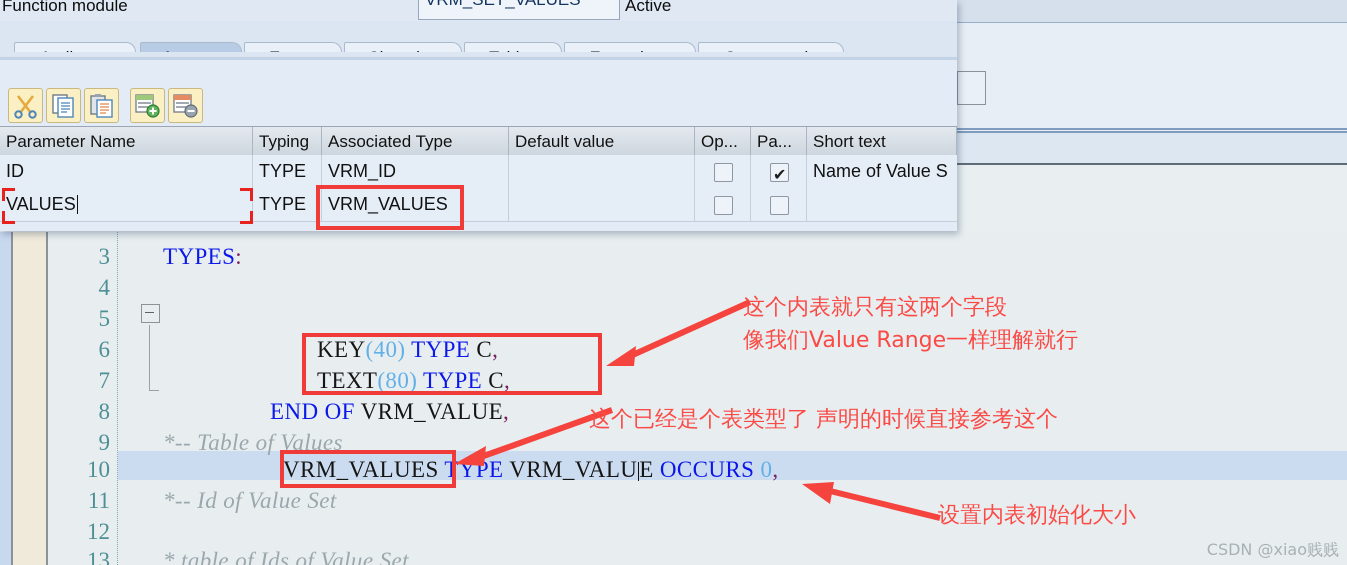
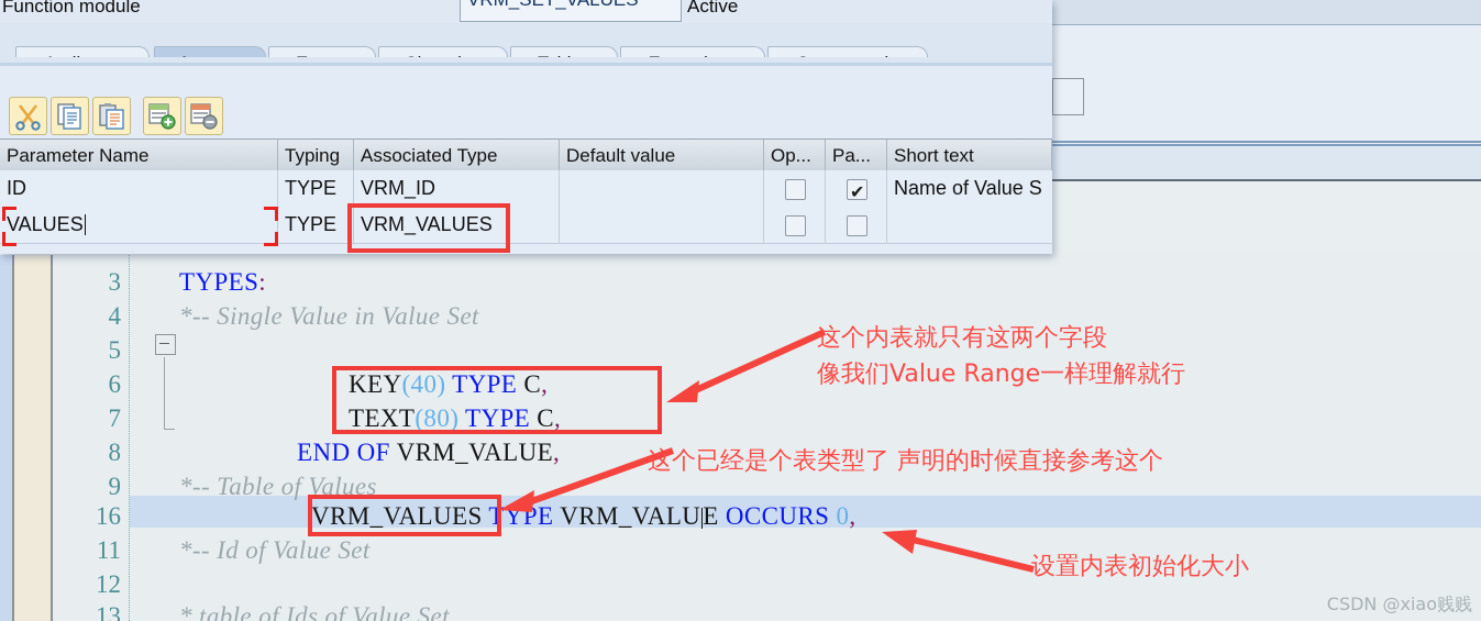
  3
  4
  5
  6
  7
  8
  9
- 10
+ 16
  11
  12
  13
  TYPES:
+ *-- Single Value in Value Set
  KEY(40) TYPE C,
  TEXT(80) TYPE C,
  END OF VRM_VALUE,
  *-- Table of Values
  VRM_VALUES TYPE VRM_VALUE OCCURS 0,
  *-- Id of Value Set
  * table of Ids of Value Set
  Function module
  Active
  Parameter Name
  Typing
  Associated Type
  Default value
  Op...
  Pa...
  Short text
  ID
  TYPE
  VRM_ID
  Name of Value S
  VALUES
  TYPE
  VRM_VALUES
  这个内表就只有这两个字段
  像我们Value Range一样理解就行
  这个已经是个表类型了 声明的时候直接参考这个
  设置内表初始化大小
  CSDN @xiao贱贱
